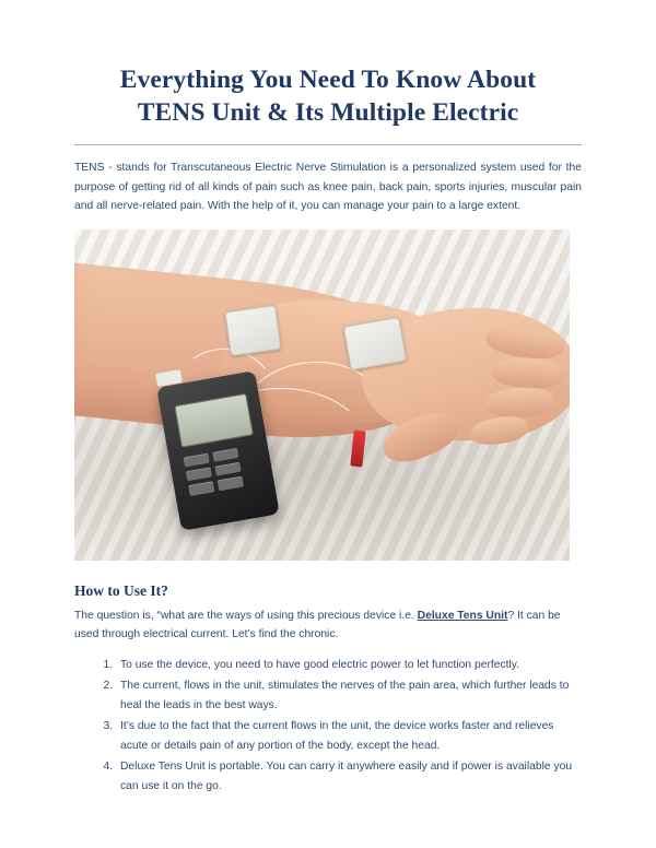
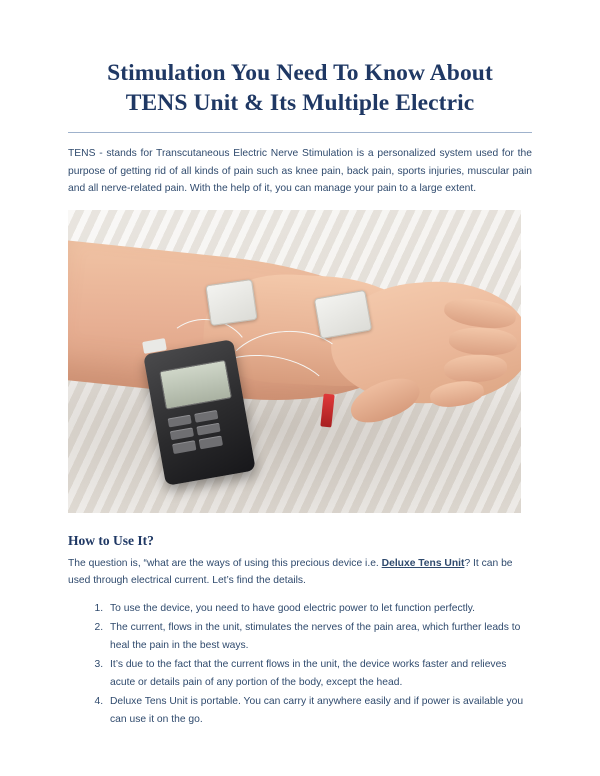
- Everything You Need To Know About
+ Stimulation You Need To Know About
  TENS Unit & Its Multiple Electric
  TENS - stands for Transcutaneous Electric Nerve Stimulation is a personalized system used for the purpose of getting rid of all kinds of pain such as knee pain, back pain, sports injuries, muscular pain and all nerve-related pain. With the help of it, you can manage your pain to a large extent.
  How to Use It?
- The question is, “what are the ways of using this precious device i.e. Deluxe Tens Unit? It can be used through electrical current. Let’s find the chronic.
+ The question is, “what are the ways of using this precious device i.e. Deluxe Tens Unit? It can be used through electrical current. Let’s find the details.
  To use the device, you need to have good electric power to let function perfectly.
- The current, flows in the unit, stimulates the nerves of the pain area, which further leads to heal the leads in the best ways.
+ The current, flows in the unit, stimulates the nerves of the pain area, which further leads to heal the pain in the best ways.
  It’s due to the fact that the current flows in the unit, the device works faster and relieves acute or details pain of any portion of the body, except the head.
  Deluxe Tens Unit is portable. You can carry it anywhere easily and if power is available you can use it on the go.
